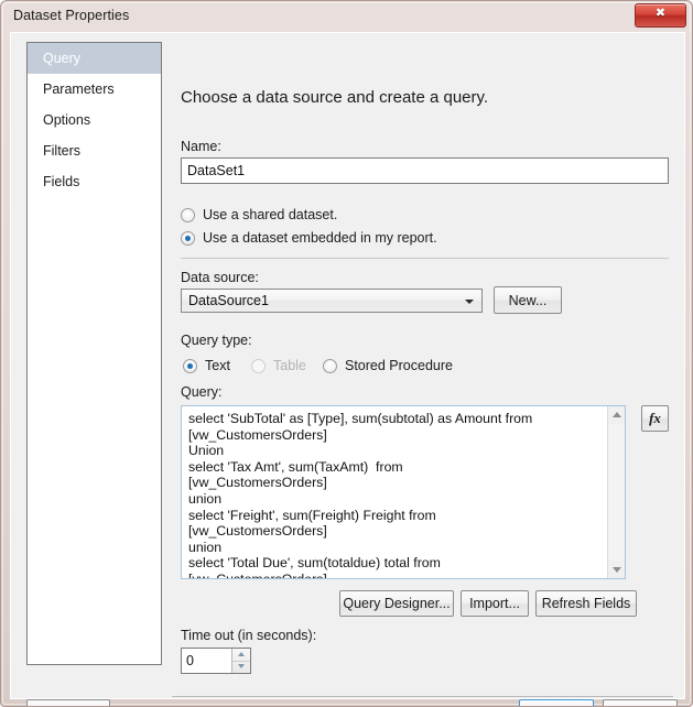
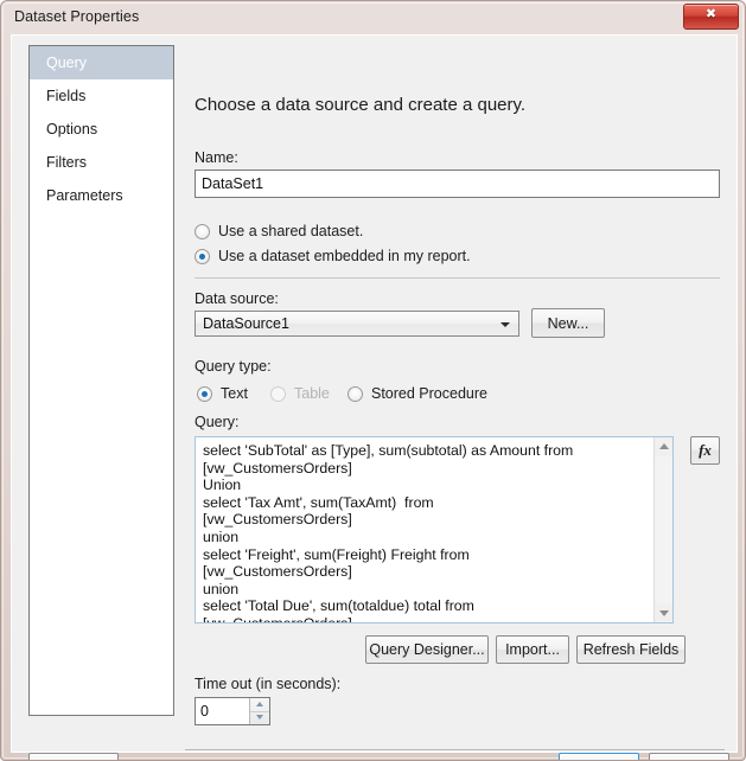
  Dataset Properties
  Query
- Parameters
+ Fields
  Options
  Filters
- Fields
+ Parameters
  Choose a data source and create a query.
  Name:
  DataSet1
  Use a shared dataset.
  Use a dataset embedded in my report.
  Data source:
  DataSource1
  New...
  Query type:
  Text
  Table
  Stored Procedure
  Query:
  select 'SubTotal' as [Type], sum(subtotal) as Amount from
  [vw_CustomersOrders]
  Union
  select 'Tax Amt', sum(TaxAmt) from
  [vw_CustomersOrders]
  union
  select 'Freight', sum(Freight) Freight from
  [vw_CustomersOrders]
  union
  select 'Total Due', sum(totaldue) total from
  fx
  Query Designer...
  Import...
  Refresh Fields
  Time out (in seconds):
  0
